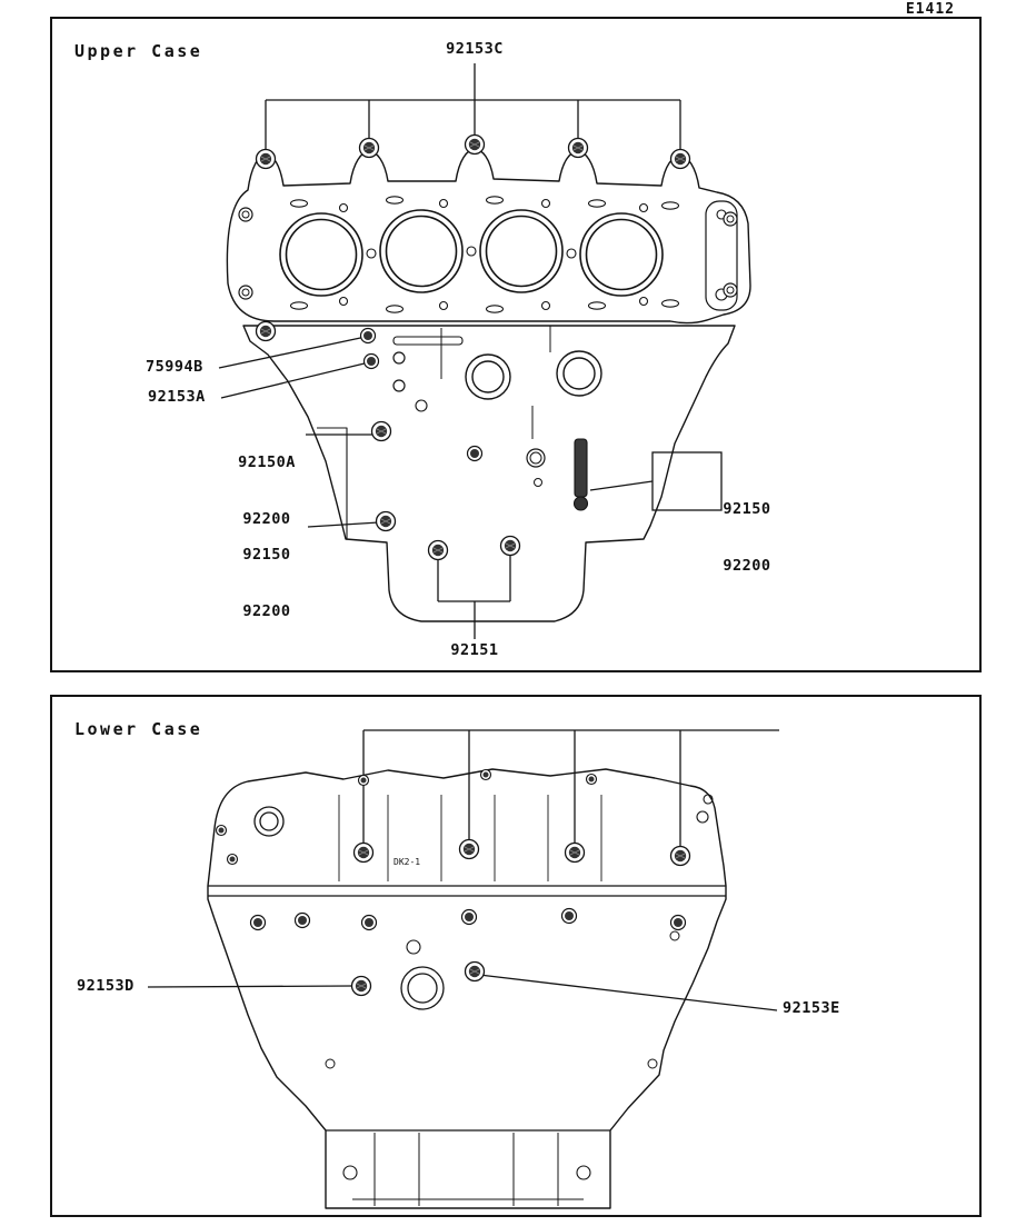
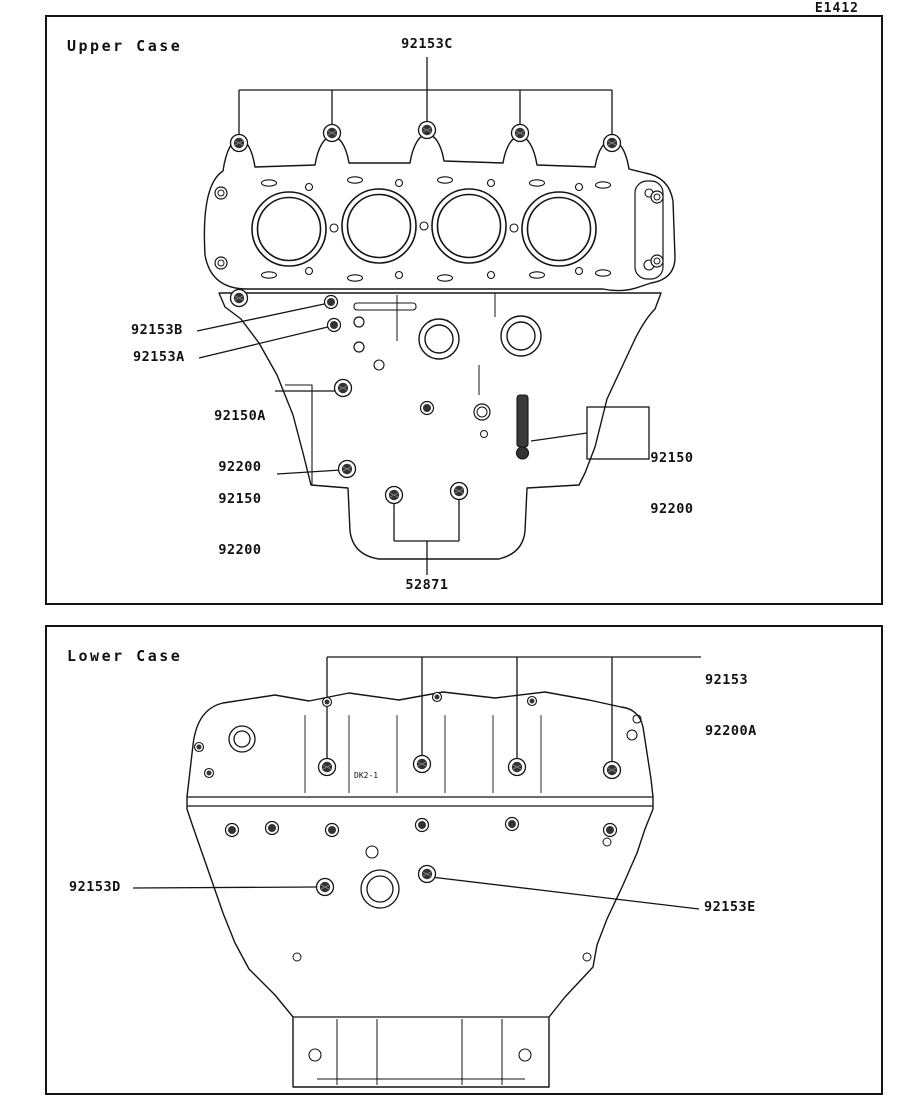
  E1412
  Upper Case
  92153C
- 75994B
+ 92153B
  92153A
  92150A
  92200
  92150
  92200
  92150
  92200
- 92151
+ 52871
  DK2-1
  Lower Case
+ 92153
+ 92200A
  92153D
  92153E
